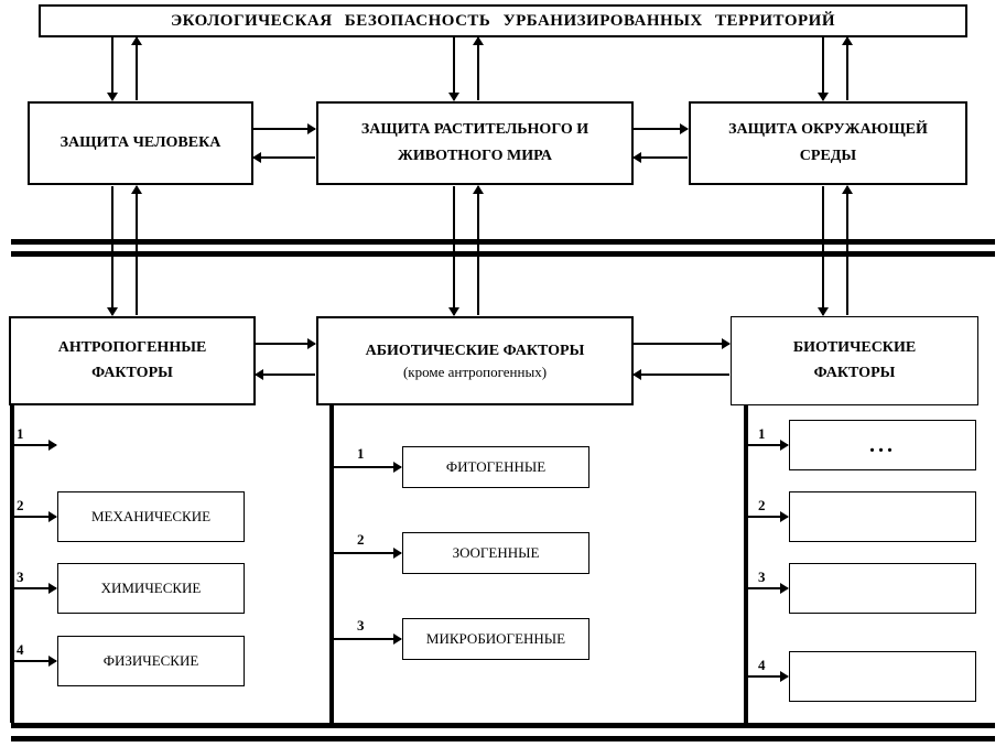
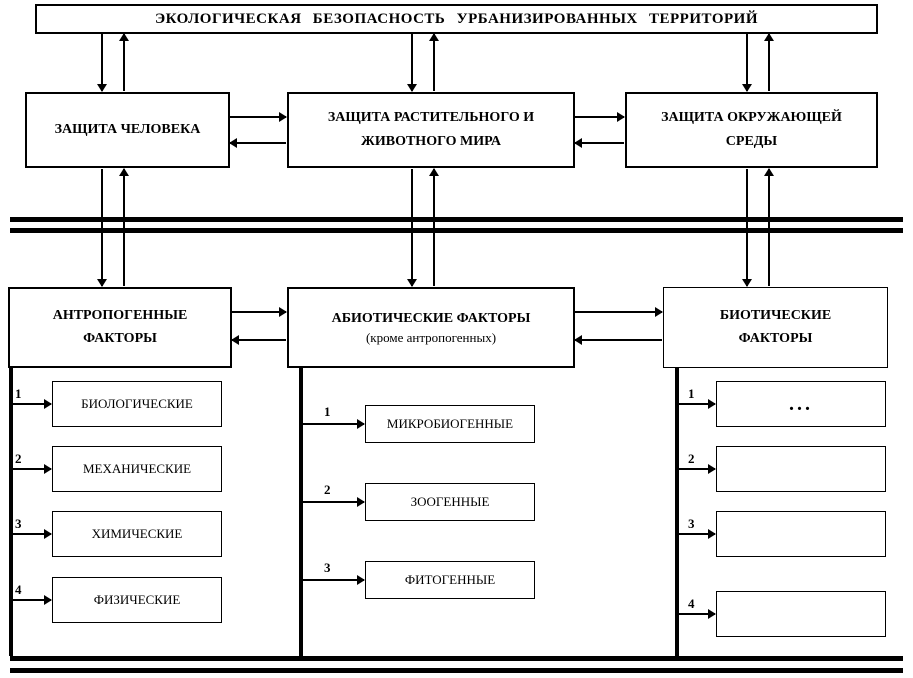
  ЭКОЛОГИЧЕСКАЯ БЕЗОПАСНОСТЬ УРБАНИЗИРОВАННЫХ ТЕРРИТОРИЙ
  ЗАЩИТА ЧЕЛОВЕКА
  ЗАЩИТА РАСТИТЕЛЬНОГО И ЖИВОТНОГО МИРА
  ЗАЩИТА ОКРУЖАЮЩЕЙ СРЕДЫ
  АНТРОПОГЕННЫЕ ФАКТОРЫ
  АБИОТИЧЕСКИЕ ФАКТОРЫ
  (кроме антропогенных)
  БИОТИЧЕСКИЕ ФАКТОРЫ
  1
+ БИОЛОГИЧЕСКИЕ
  2
  МЕХАНИЧЕСКИЕ
  3
  ХИМИЧЕСКИЕ
  4
  ФИЗИЧЕСКИЕ
  1
- ФИТОГЕННЫЕ
+ МИКРОБИОГЕННЫЕ
  2
  ЗООГЕННЫЕ
  3
- МИКРОБИОГЕННЫЕ
+ ФИТОГЕННЫЕ
  1
  ...
  2
  3
  4
